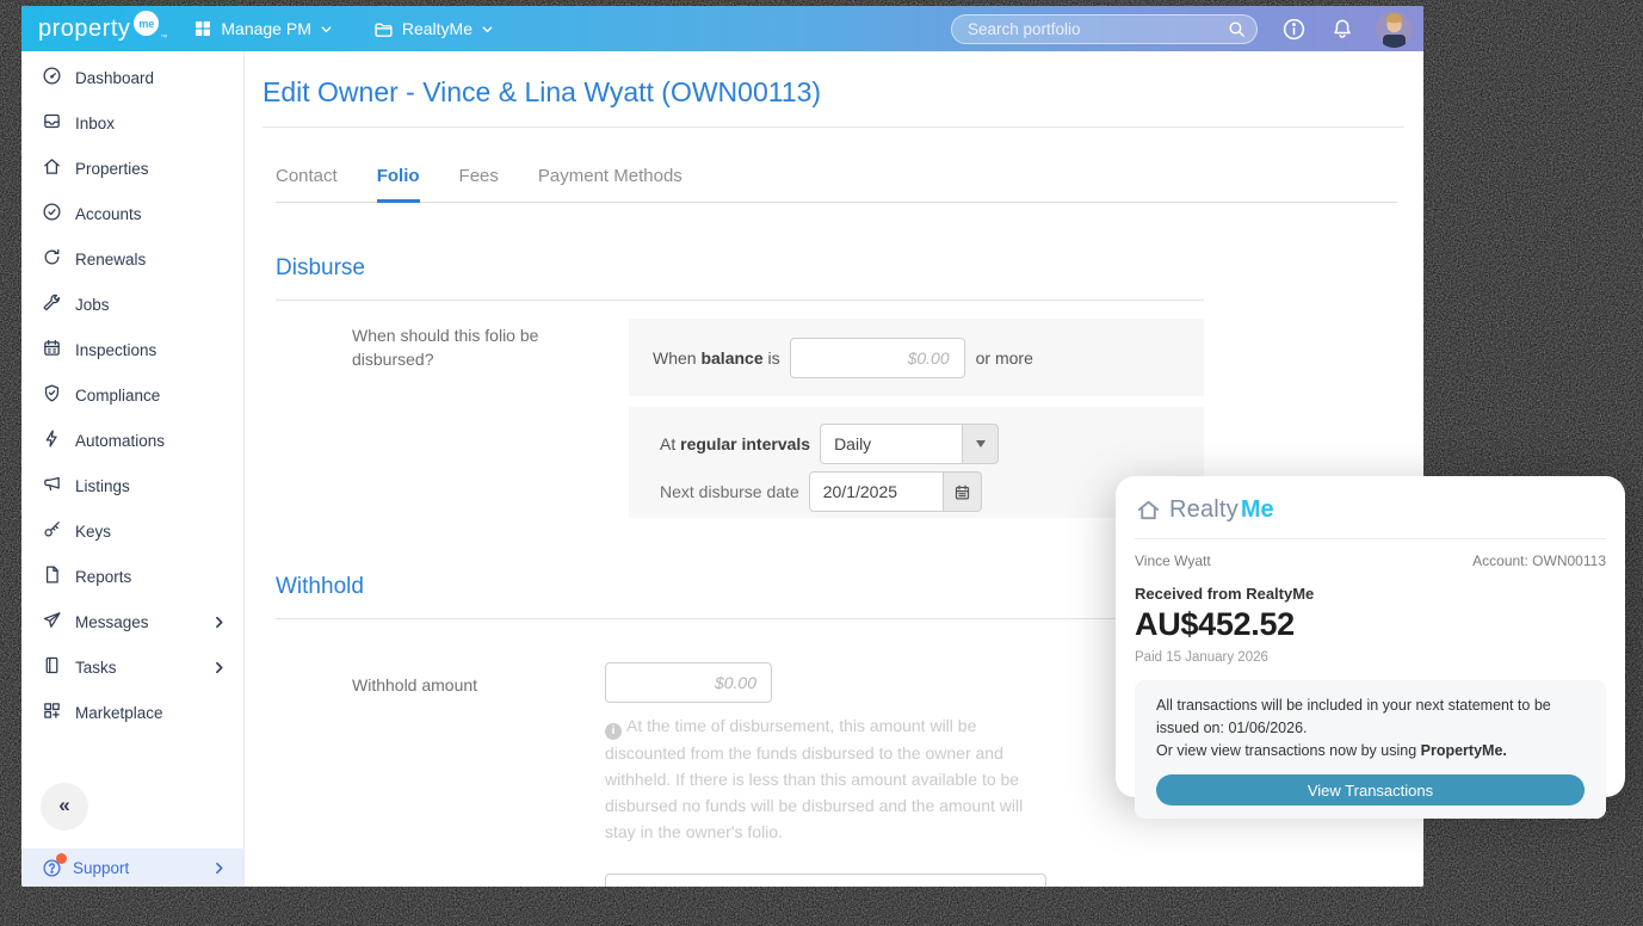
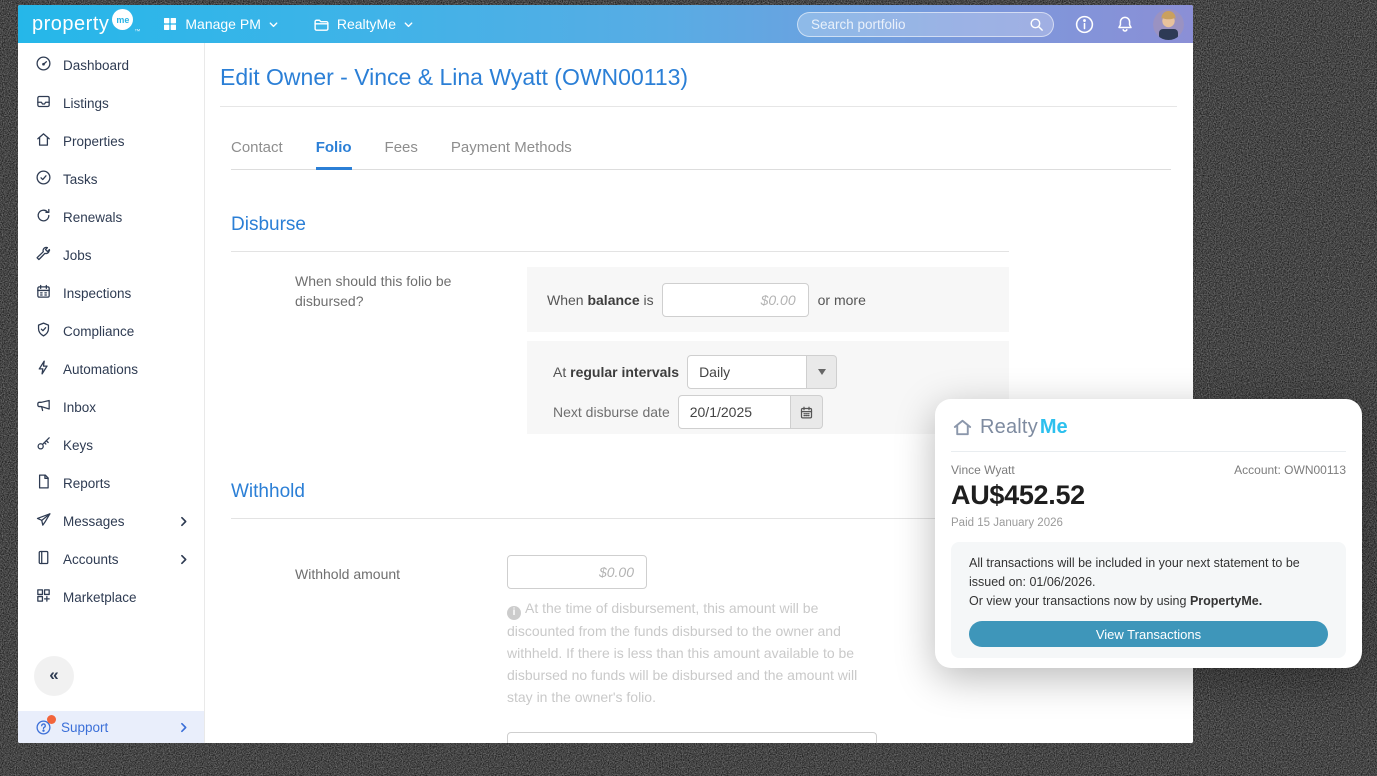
  property
  me
  Manage PM
  RealtyMe
  Search portfolio
  Dashboard
- Inbox
+ Listings
  Properties
- Accounts
+ Tasks
  Renewals
  Jobs
  Inspections
  Compliance
  Automations
- Listings
+ Inbox
  Keys
  Reports
  Messages
- Tasks
+ Accounts
  Marketplace
  Support
  Edit Owner - Vince & Lina Wyatt (OWN00113)
  Contact
  Folio
  Fees
  Payment Methods
  Disburse
  When should this folio be disbursed?
  When balance is
  $0.00
  or more
  At regular intervals
  Daily
  Next disburse date
  20/1/2025
  Withhold
  Withhold amount
  $0.00
  At the time of disbursement, this amount will be discounted from the funds disbursed to the owner and withheld. If there is less than this amount available to be disbursed no funds will be disbursed and the amount will stay in the owner's folio.
  Realty
  Me
  Vince Wyatt
  Account: OWN00113
- Received from RealtyMe
  AU$452.52
  Paid 15 January 2026
  All transactions will be included in your next statement to be issued on: 01/06/2026.
- Or view view transactions now by using PropertyMe.
+ Or view your transactions now by using PropertyMe.
  View Transactions
